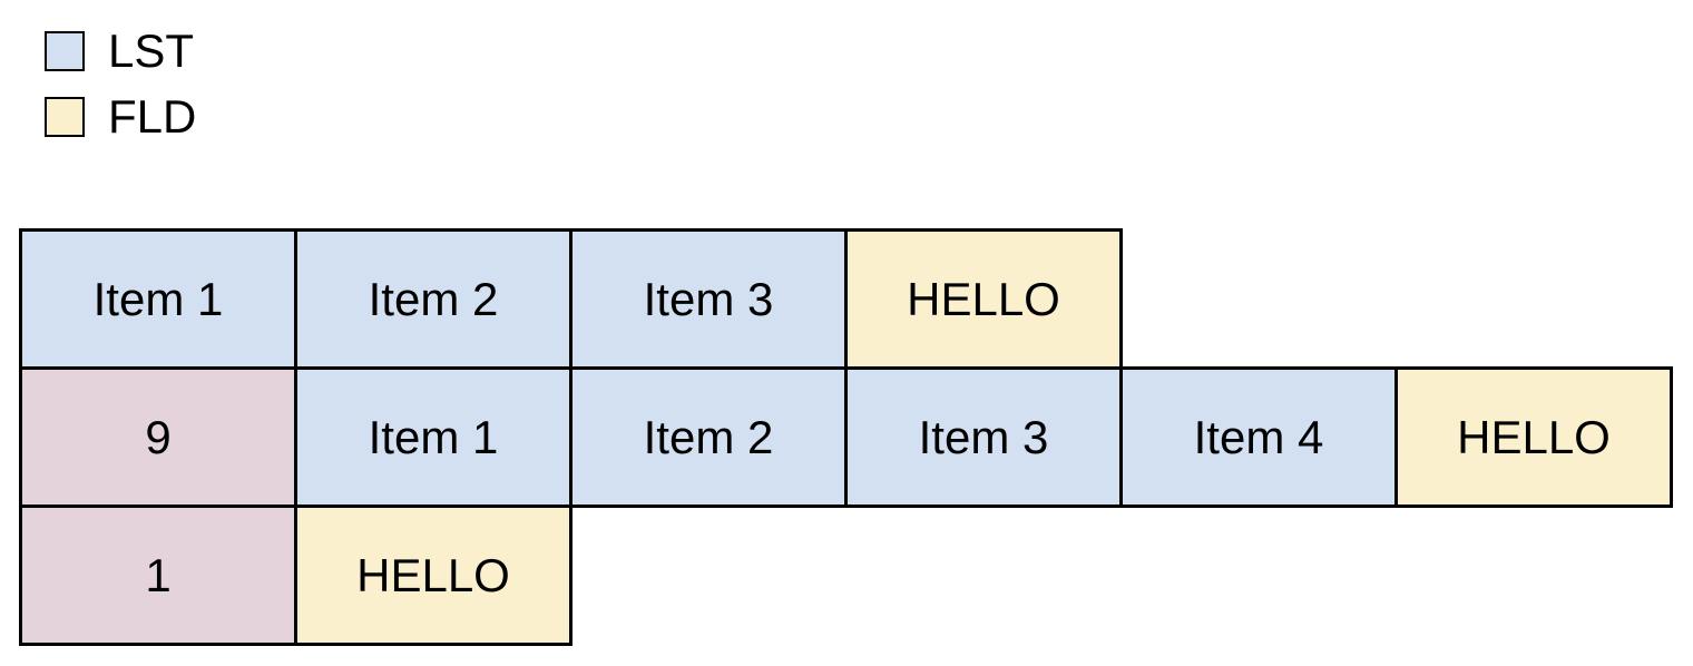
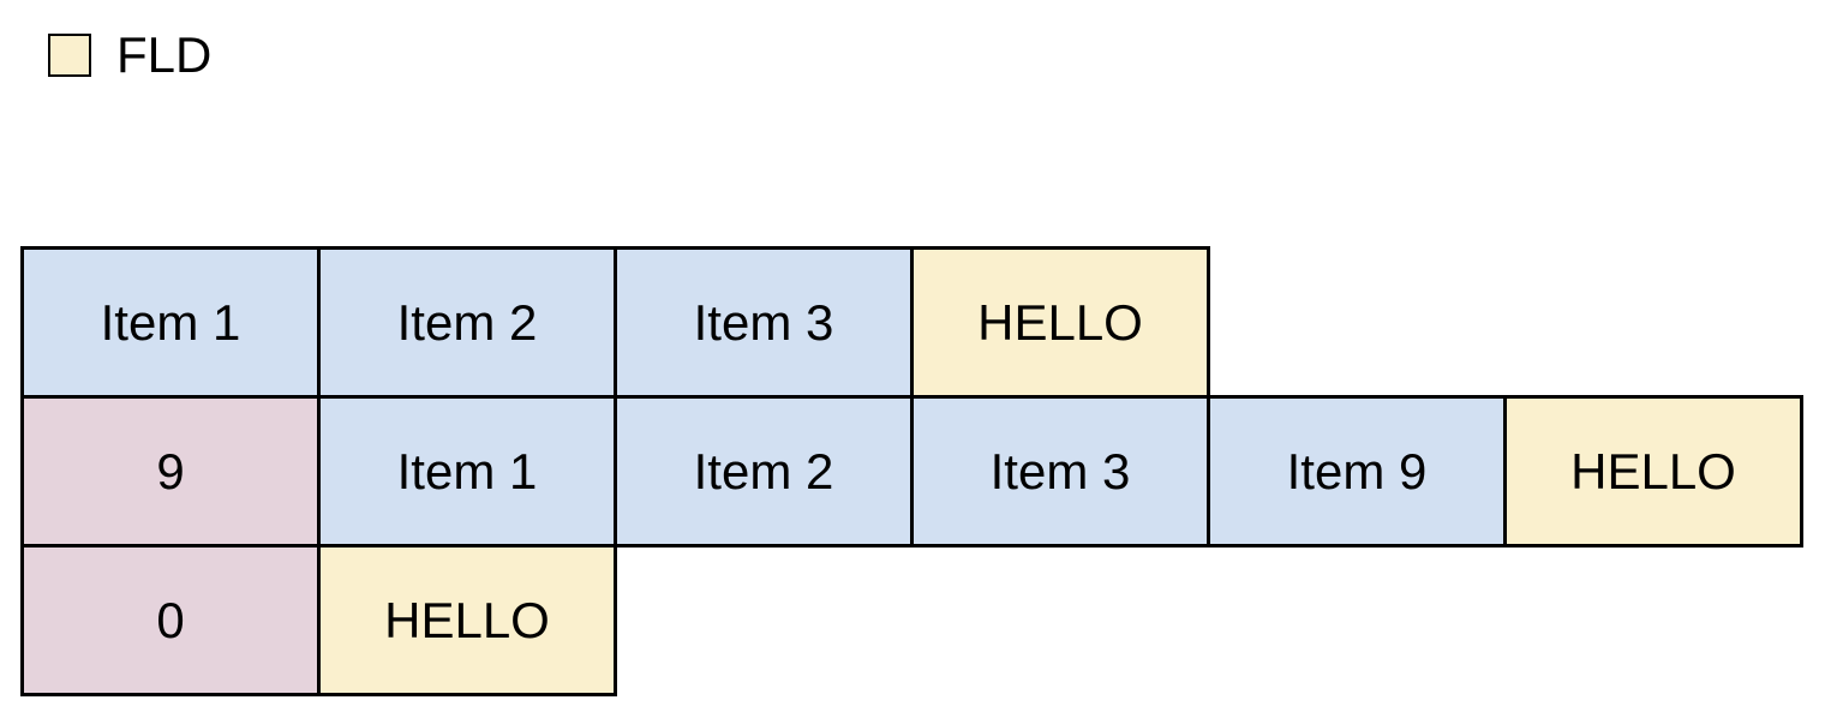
- LST
  FLD
  Item 1
  Item 2
  Item 3
  HELLO
  9
  Item 1
  Item 2
  Item 3
- Item 4
+ Item 9
  HELLO
- 1
+ 0
  HELLO
